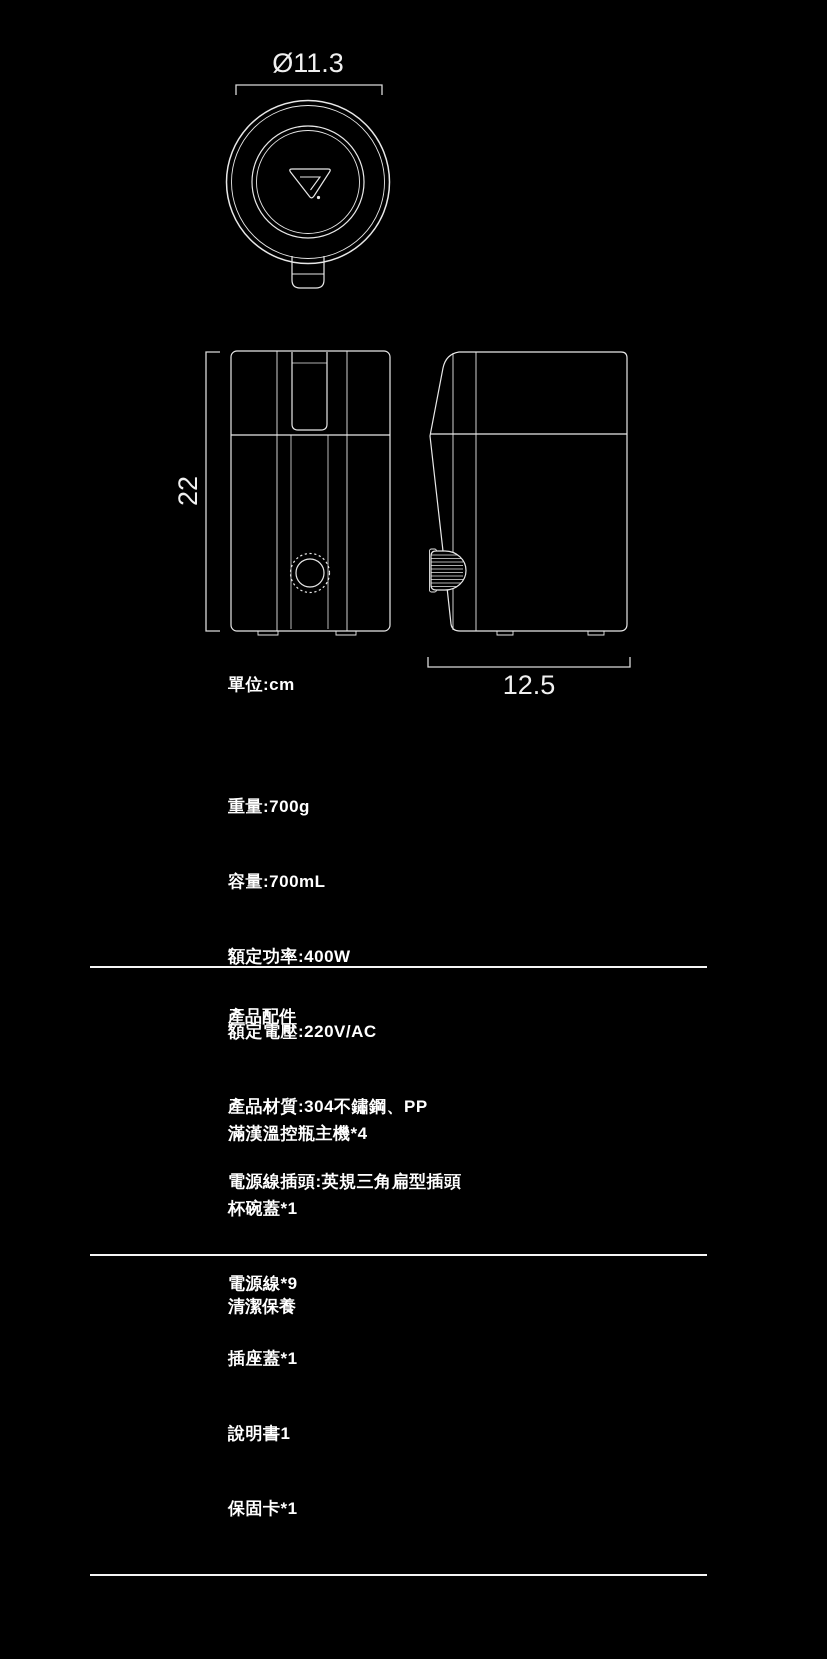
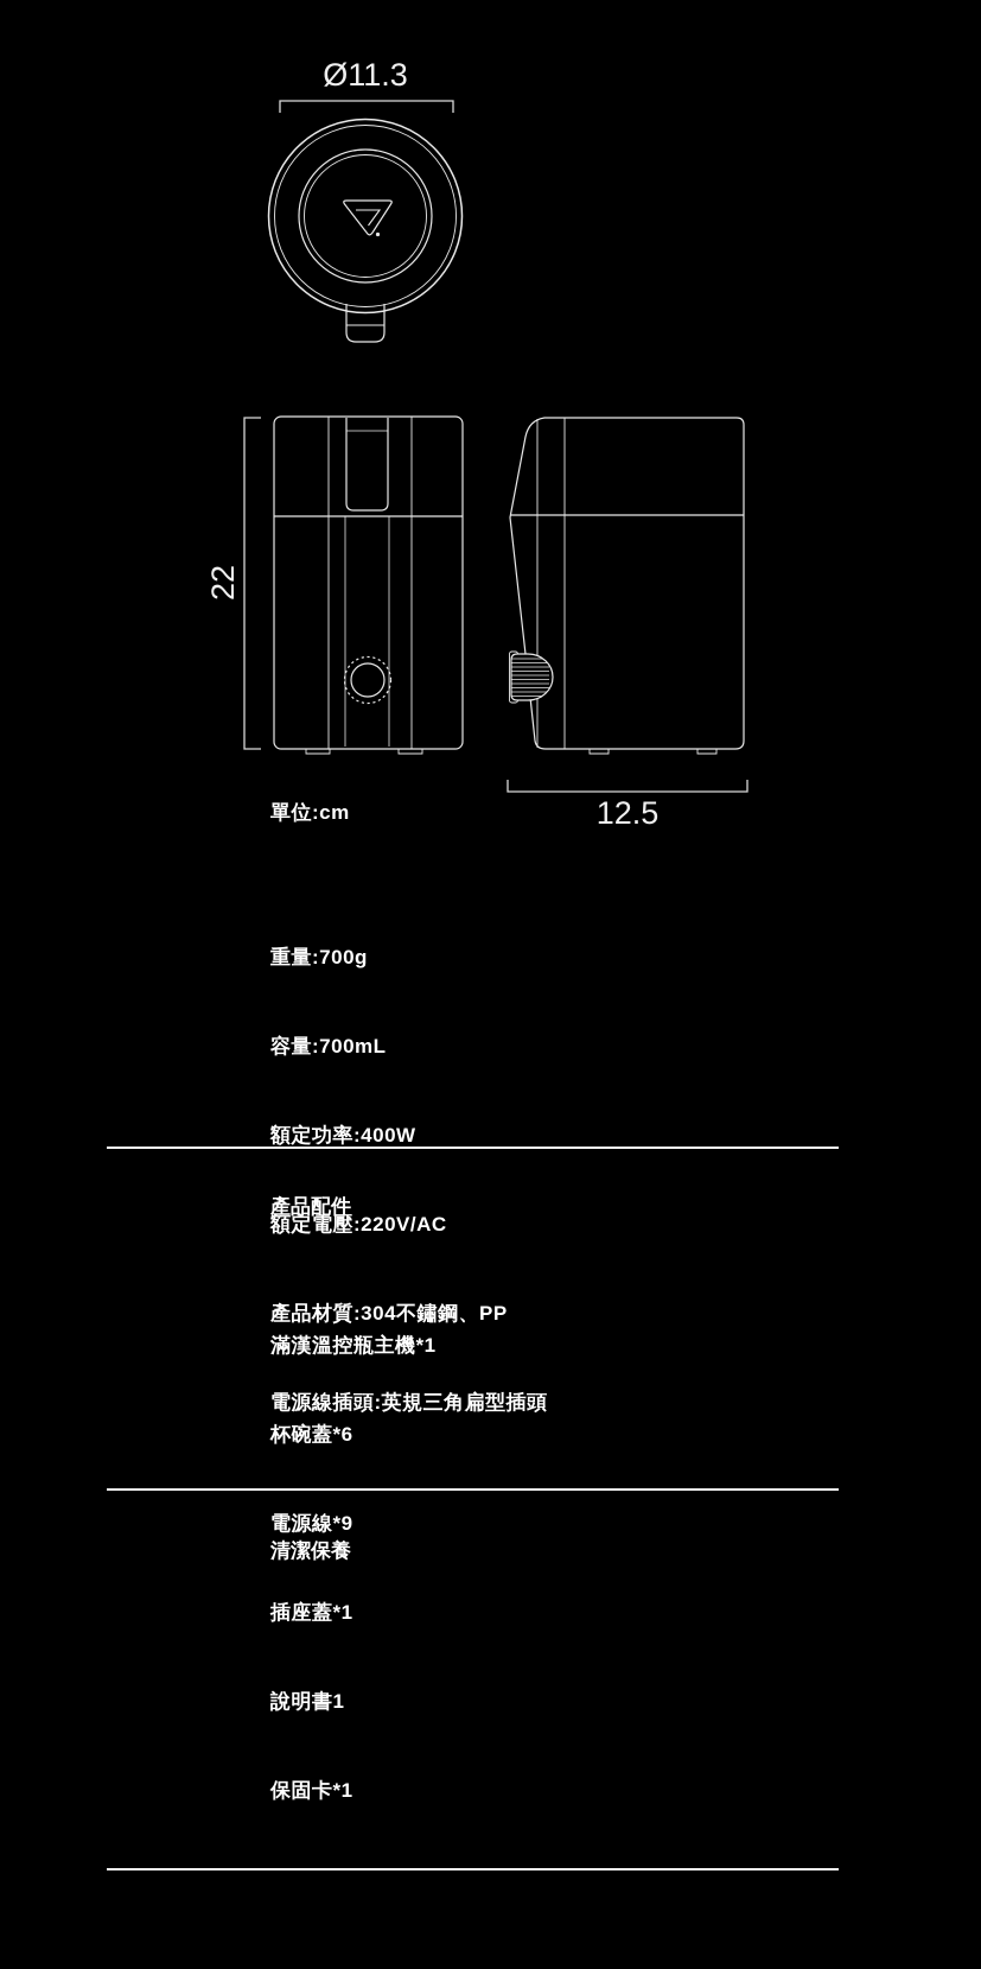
  Ø11.3
  12.5
  單位:cm
  重量:700g
  容量:700mL
  額定功率:400W
  額定電壓:220V/AC
  產品材質:304不鏽鋼、PP
  電源線插頭:英規三角扁型插頭
  產品配件
- 滿漢溫控瓶主機*4
+ 滿漢溫控瓶主機*1
- 杯碗蓋*1
+ 杯碗蓋*6
  電源線*9
  插座蓋*1
  說明書1
  保固卡*1
  清潔保養
